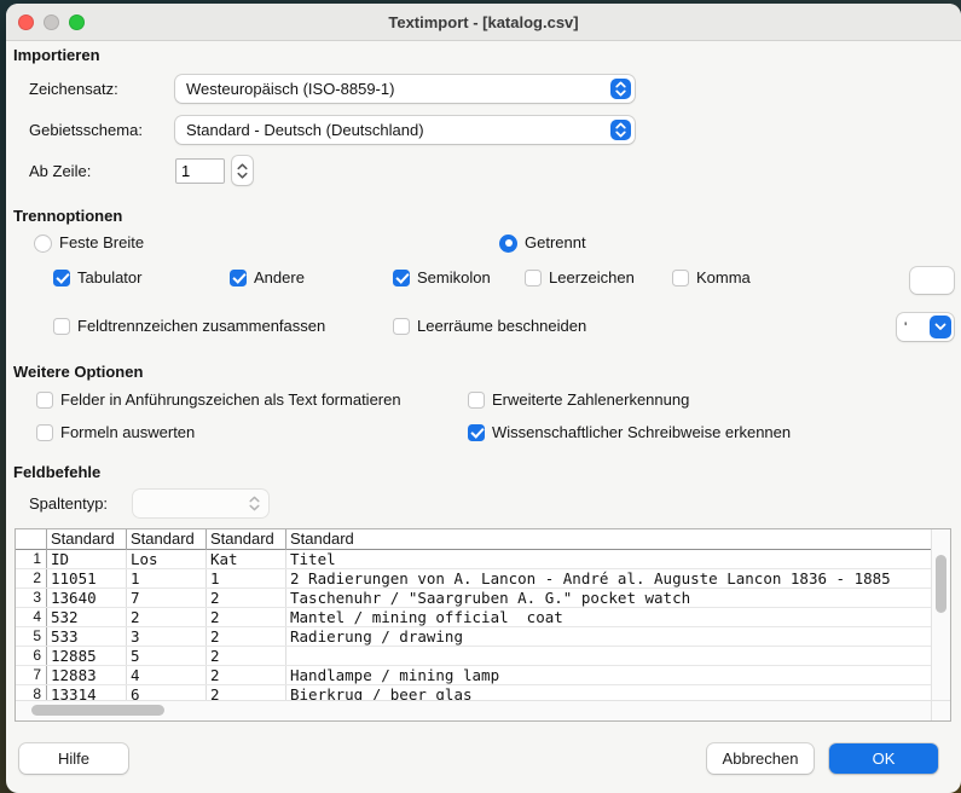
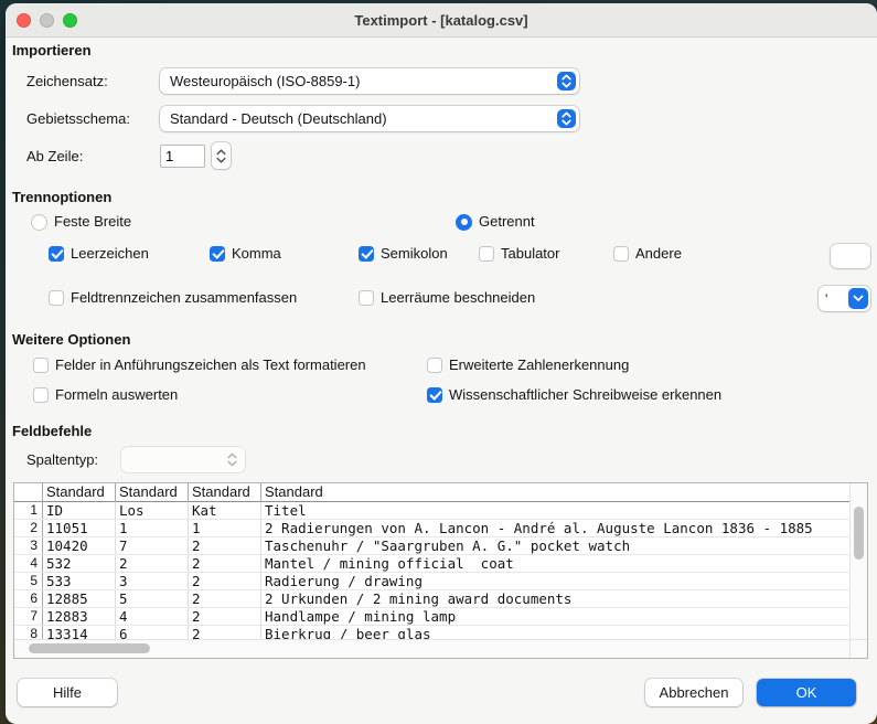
  Textimport - [katalog.csv]
  Importieren
  Zeichensatz:
  Westeuropäisch (ISO-8859-1)
  Gebietsschema:
  Standard - Deutsch (Deutschland)
  Ab Zeile:
  1
  Trennoptionen
  Feste Breite
  Getrennt
- Tabulator
+ Leerzeichen
- Andere
+ Komma
  Semikolon
- Leerzeichen
+ Tabulator
- Komma
+ Andere
  Feldtrennzeichen zusammenfassen
  Leerräume beschneiden
  '
  Weitere Optionen
  Felder in Anführungszeichen als Text formatieren
  Erweiterte Zahlenerkennung
  Formeln auswerten
  Wissenschaftlicher Schreibweise erkennen
  Feldbefehle
  Spaltentyp:
  Standard
  Standard
  Standard
  Standard
  1
  ID
  Los
  Kat
  Titel
  2
  11051
  1
  1
  2 Radierungen von A. Lancon - André al. Auguste Lancon 1836 - 1885
  3
- 13640
+ 10420
  7
  2
  Taschenuhr / "Saargruben A. G." pocket watch
  4
  532
  2
  2
  Mantel / mining official coat
  5
  533
  3
  2
  Radierung / drawing
  6
  12885
  5
  2
+ 2 Urkunden / 2 mining award documents
  7
  12883
  4
  2
  Handlampe / mining lamp
  8
  13314
  6
  2
  Bierkrug / beer glas
  Hilfe
  Abbrechen
  OK
